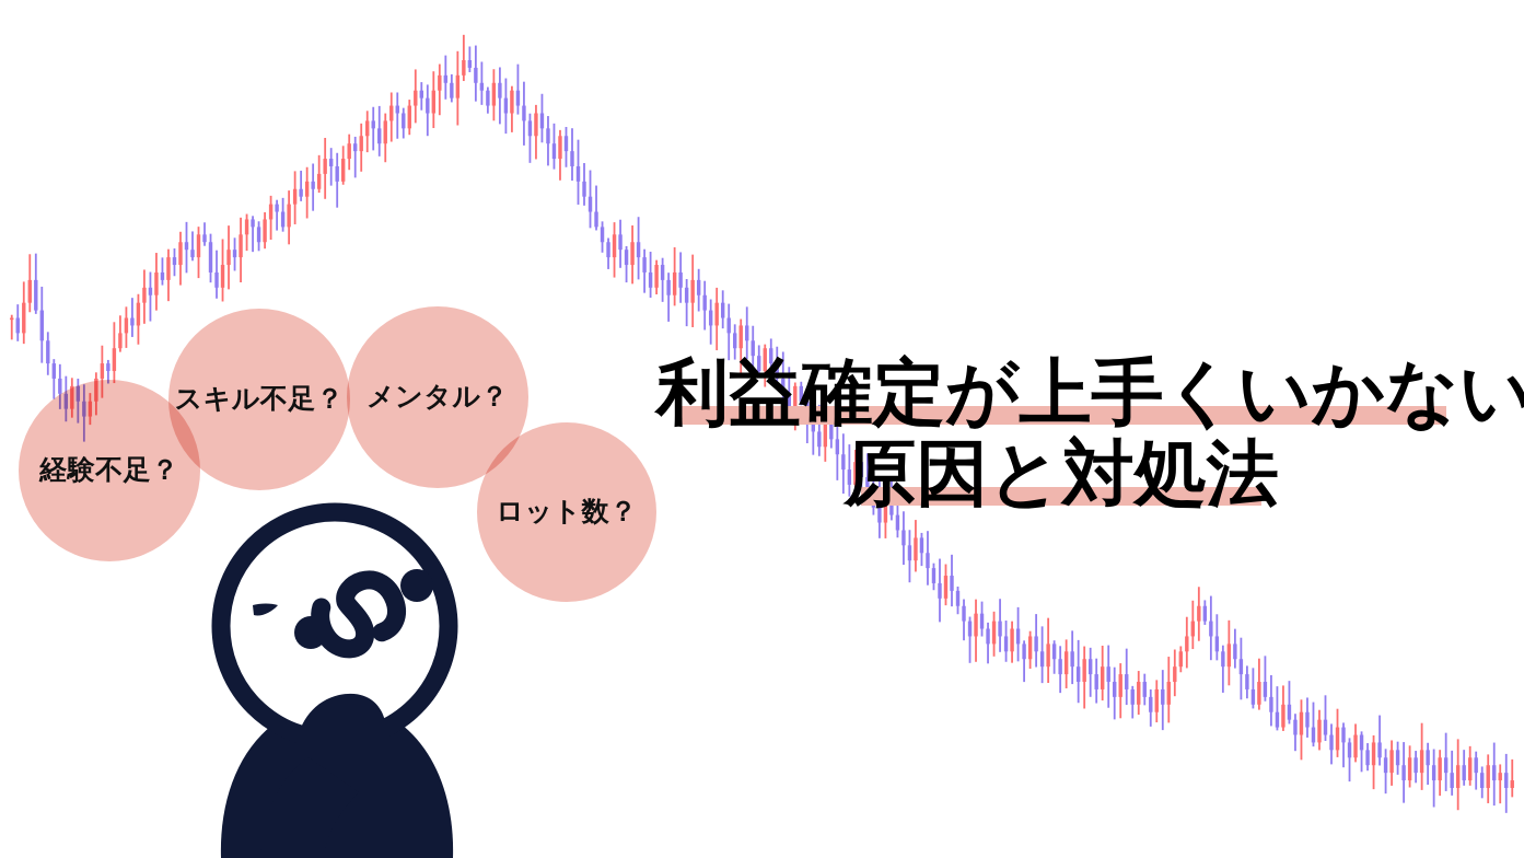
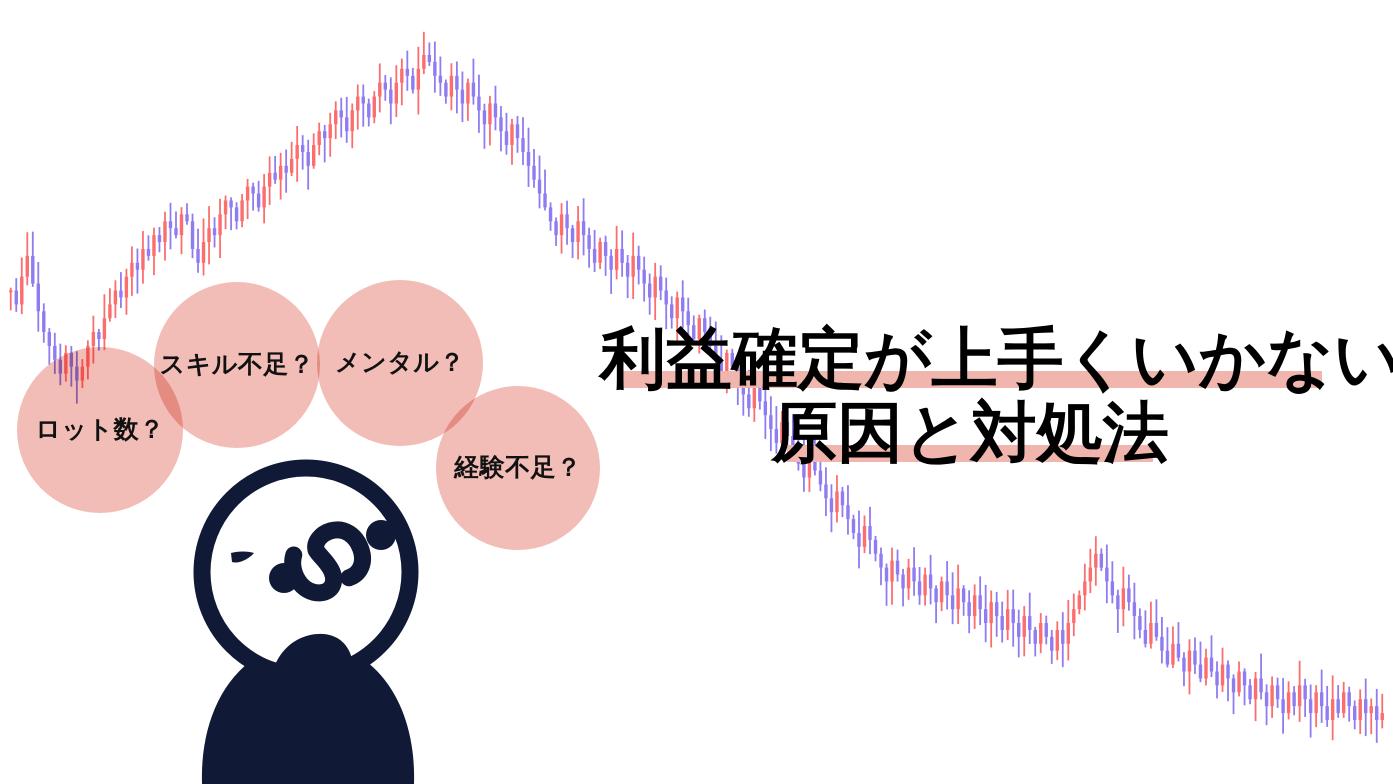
- 経験不足？
+ ロット数？
  スキル不足？
  メンタル？
- ロット数？
+ 経験不足？
  利益確定が上手くいかない
  原因と対処法
